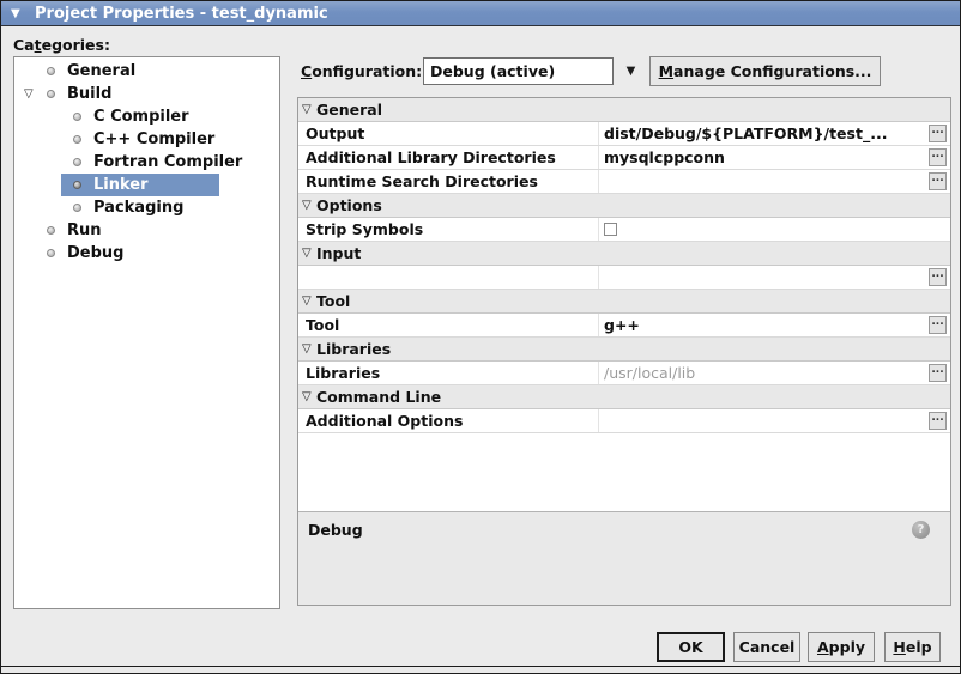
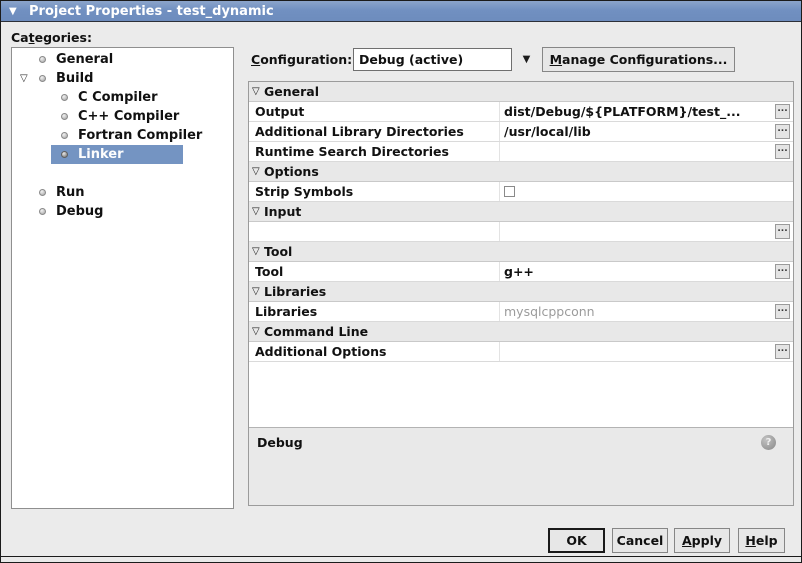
  ▼
  Project Properties - test_dynamic
  Categories:
  General
  ▽
  Build
  C Compiler
  C++ Compiler
  Fortran Compiler
  Linker
- Packaging
  Run
  Debug
  Configuration:
  Debug (active)
  ▼
  Manage Configurations...
  ▽
  General
  Output
  dist/Debug/${PLATFORM}/test_...
  ...
  Additional Library Directories
- mysqlcppconn
+ /usr/local/lib
  ...
  Runtime Search Directories
  ...
  ▽
  Options
  Strip Symbols
  ▽
  Input
  ...
  ▽
  Tool
  Tool
  g++
  ...
  ▽
  Libraries
  Libraries
- /usr/local/lib
+ mysqlcppconn
  ...
  ▽
  Command Line
  Additional Options
  ...
  Debug
  ?
  OK
  Cancel
  Apply
  Help
